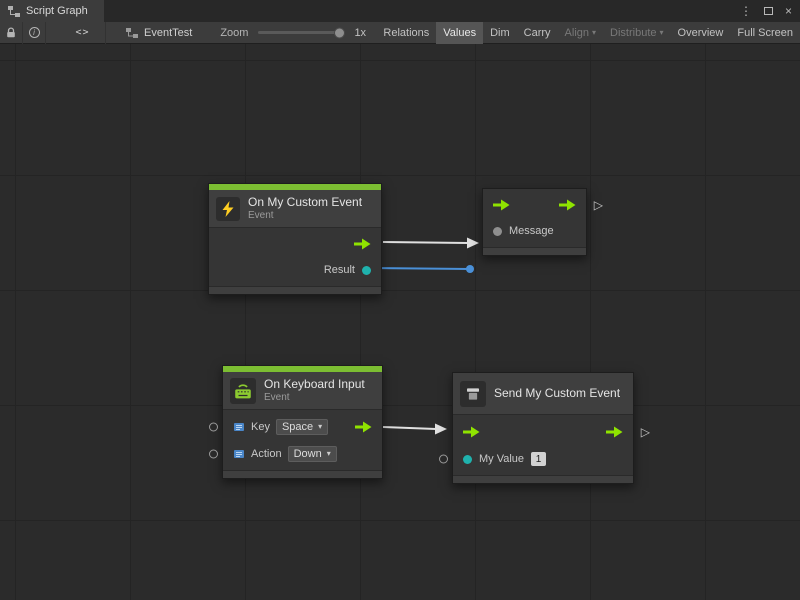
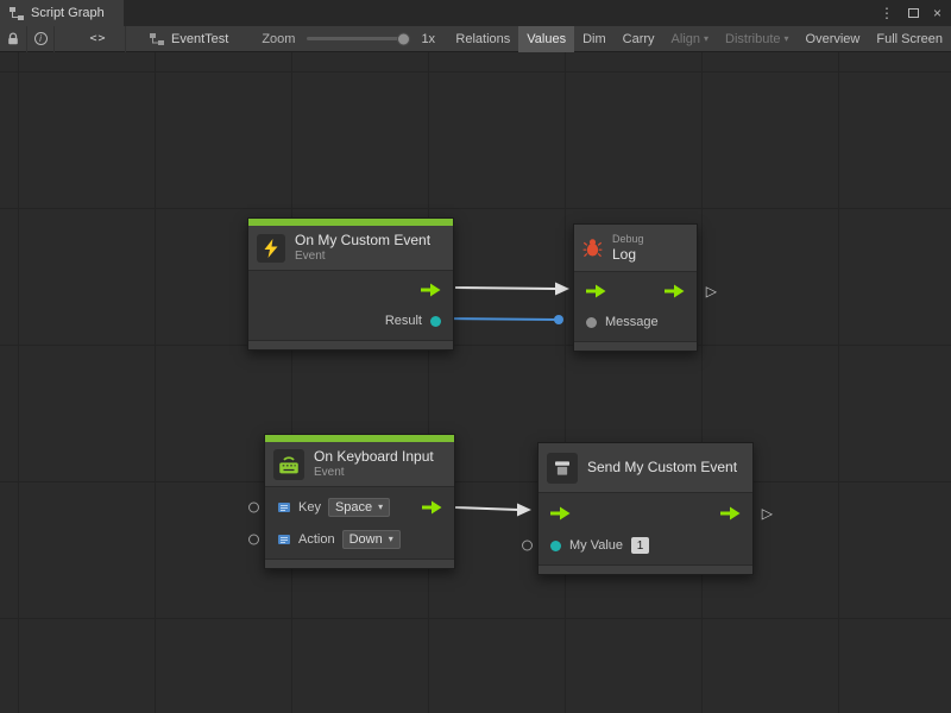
  Script Graph
  ⋮
  ×
  i
  <>
  EventTest
  Zoom
  1x
  Relations
  Values
  Dim
  Carry
  Align
  ▾
  Distribute
  ▾
  Overview
  Full Screen
  On My Custom Event
  Event
  Result
+ Debug
+ Log
  ▷
  Message
  On Keyboard Input
  Event
  Key
  Space
  ▾
  Action
  Down
  ▾
  Send My Custom Event
  ▷
  My Value
  1
